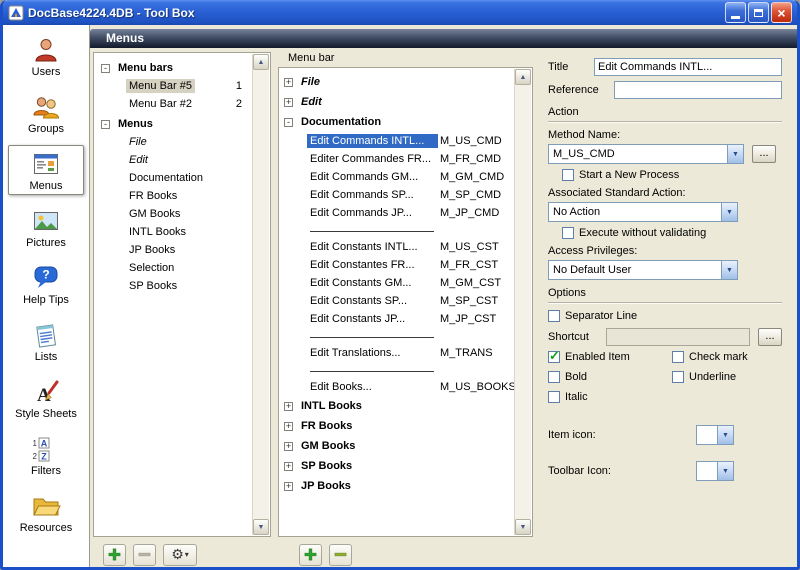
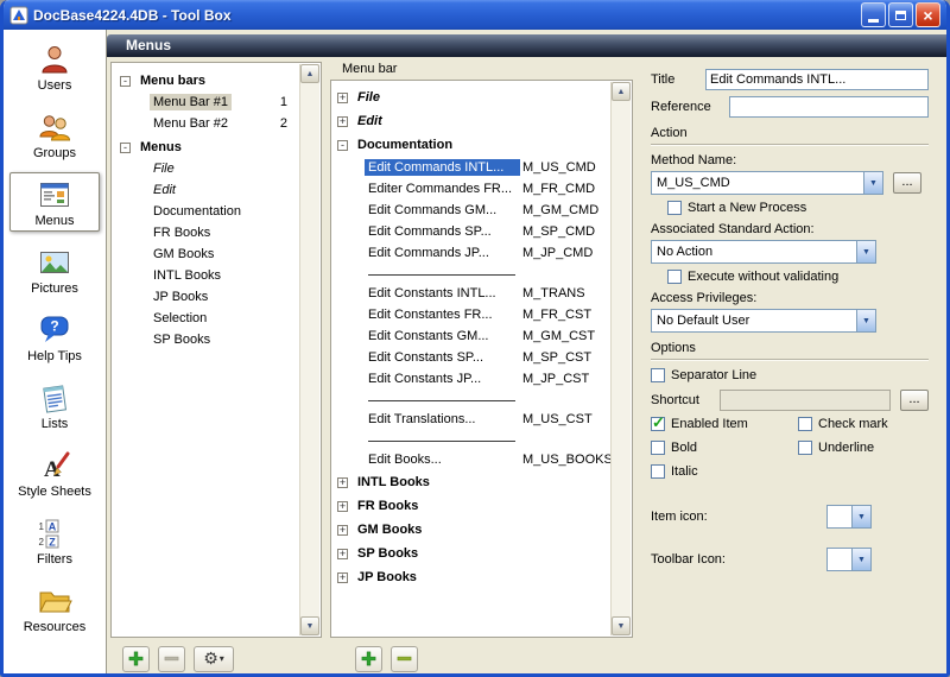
  DocBase4224.4DB - Tool Box
  ×
  Users
  Groups
  Menus
  Pictures
  ?
  Help Tips
  Lists
  A
  Style Sheets
  1
  A
  2
  Z
  Filters
  Resources
  Menus
  -
  Menu bars
- Menu Bar #5
+ Menu Bar #1
  1
  Menu Bar #2
  2
  -
  Menus
  File
  Edit
  Documentation
  FR Books
  GM Books
  INTL Books
  JP Books
  Selection
  SP Books
  Menu bar
  +
  File
  +
  Edit
  -
  Documentation
  Edit Commands INTL...
  M_US_CMD
  Editer Commandes FR...
  M_FR_CMD
  Edit Commands GM...
  M_GM_CMD
  Edit Commands SP...
  M_SP_CMD
  Edit Commands JP...
  M_JP_CMD
  Edit Constants INTL...
- M_US_CST
+ M_TRANS
  Edit Constantes FR...
  M_FR_CST
  Edit Constants GM...
  M_GM_CST
  Edit Constants SP...
  M_SP_CST
  Edit Constants JP...
  M_JP_CST
  Edit Translations...
- M_TRANS
+ M_US_CST
  Edit Books...
  M_US_BOOKS
  +
  INTL Books
  +
  FR Books
  +
  GM Books
  +
  SP Books
  +
  JP Books
  Title
  Edit Commands INTL...
  Reference
  Action
  Method Name:
  M_US_CMD
  ...
  Start a New Process
  Associated Standard Action:
  No Action
  Execute without validating
  Access Privileges:
  No Default User
  Options
  Separator Line
  Shortcut
  ...
  Enabled Item
  Check mark
  Bold
  Underline
  Italic
  Item icon:
  Toolbar Icon:
  ⚙
  ▾
